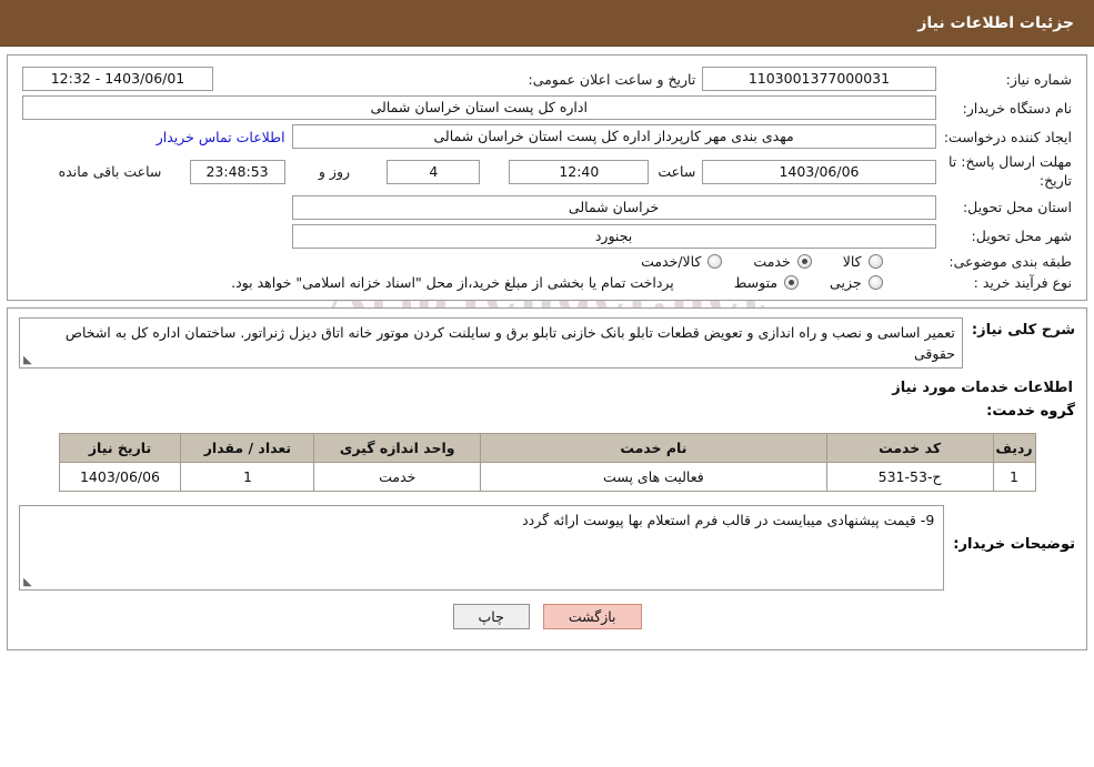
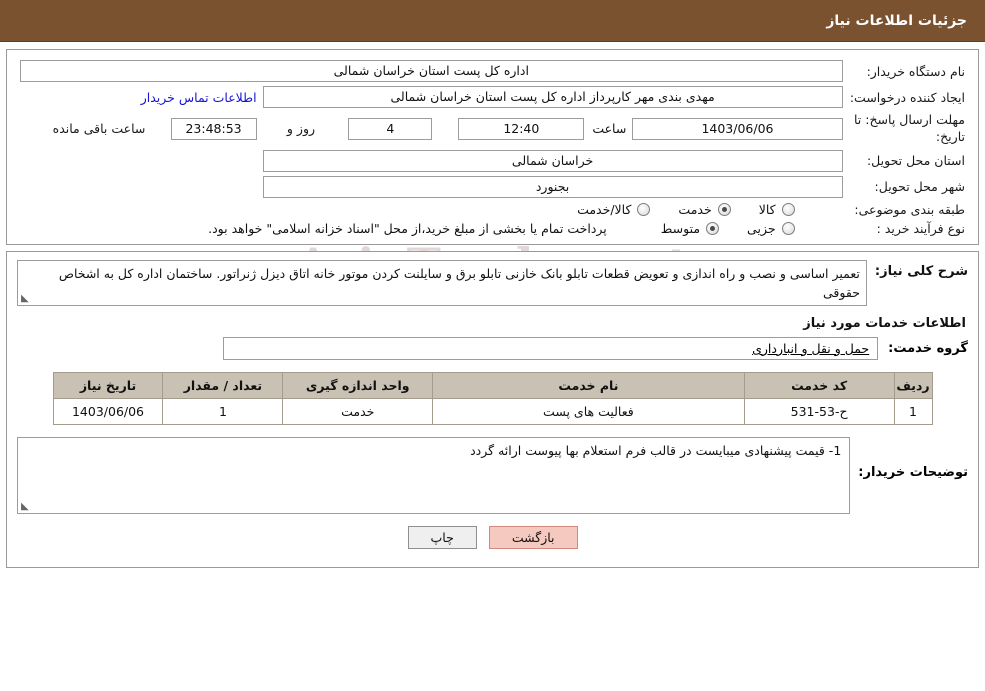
  جزئیات اطلاعات نیاز
- شماره نیاز:	1103001377000031	تاریخ و ساعت اعلان عمومی:	1403/06/01 - 12:32
  نام دستگاه خریدار:	اداره کل پست استان خراسان شمالی
  ایجاد کننده درخواست:	مهدی بندی مهر کارپرداز اداره کل پست استان خراسان شمالی	اطلاعات تماس خریدار
  مهلت ارسال پاسخ: تا تاریخ:	1403/06/06	ساعت 12:40	4	روز و	23:48:53	ساعت باقی مانده
  استان محل تحویل:	خراسان شمالی
  شهر محل تحویل:	بجنورد
  طبقه بندی موضوعی:	کالا خدمت کالا/خدمت
  نوع فرآیند خرید :	جزیی متوسط پرداخت تمام یا بخشی از مبلغ خرید،از محل "اسناد خزانه اسلامی" خواهد بود.
  شرح کلی نیاز:
  تعمیر اساسی و نصب و راه اندازی و تعویض قطعات تابلو بانک خازنی تابلو برق و سایلنت کردن موتور خانه اتاق دیزل ژنراتور. ساختمان اداره کل به اشخاص حقوقی
  اطلاعات خدمات مورد نیاز
  گروه خدمت:
+ حمل و نقل و انبارداری
  ردیف	کد خدمت	نام خدمت	واحد اندازه گیری	تعداد / مقدار	تاریخ نیاز
  1	ح-53-531	فعالیت های پست	خدمت	1	1403/06/06
  توضیحات خریدار:
- 9- قیمت پیشنهادی میبایست در قالب فرم استعلام بها پیوست ارائه گردد
+ 1- قیمت پیشنهادی میبایست در قالب فرم استعلام بها پیوست ارائه گردد
  بازگشت
  چاپ
